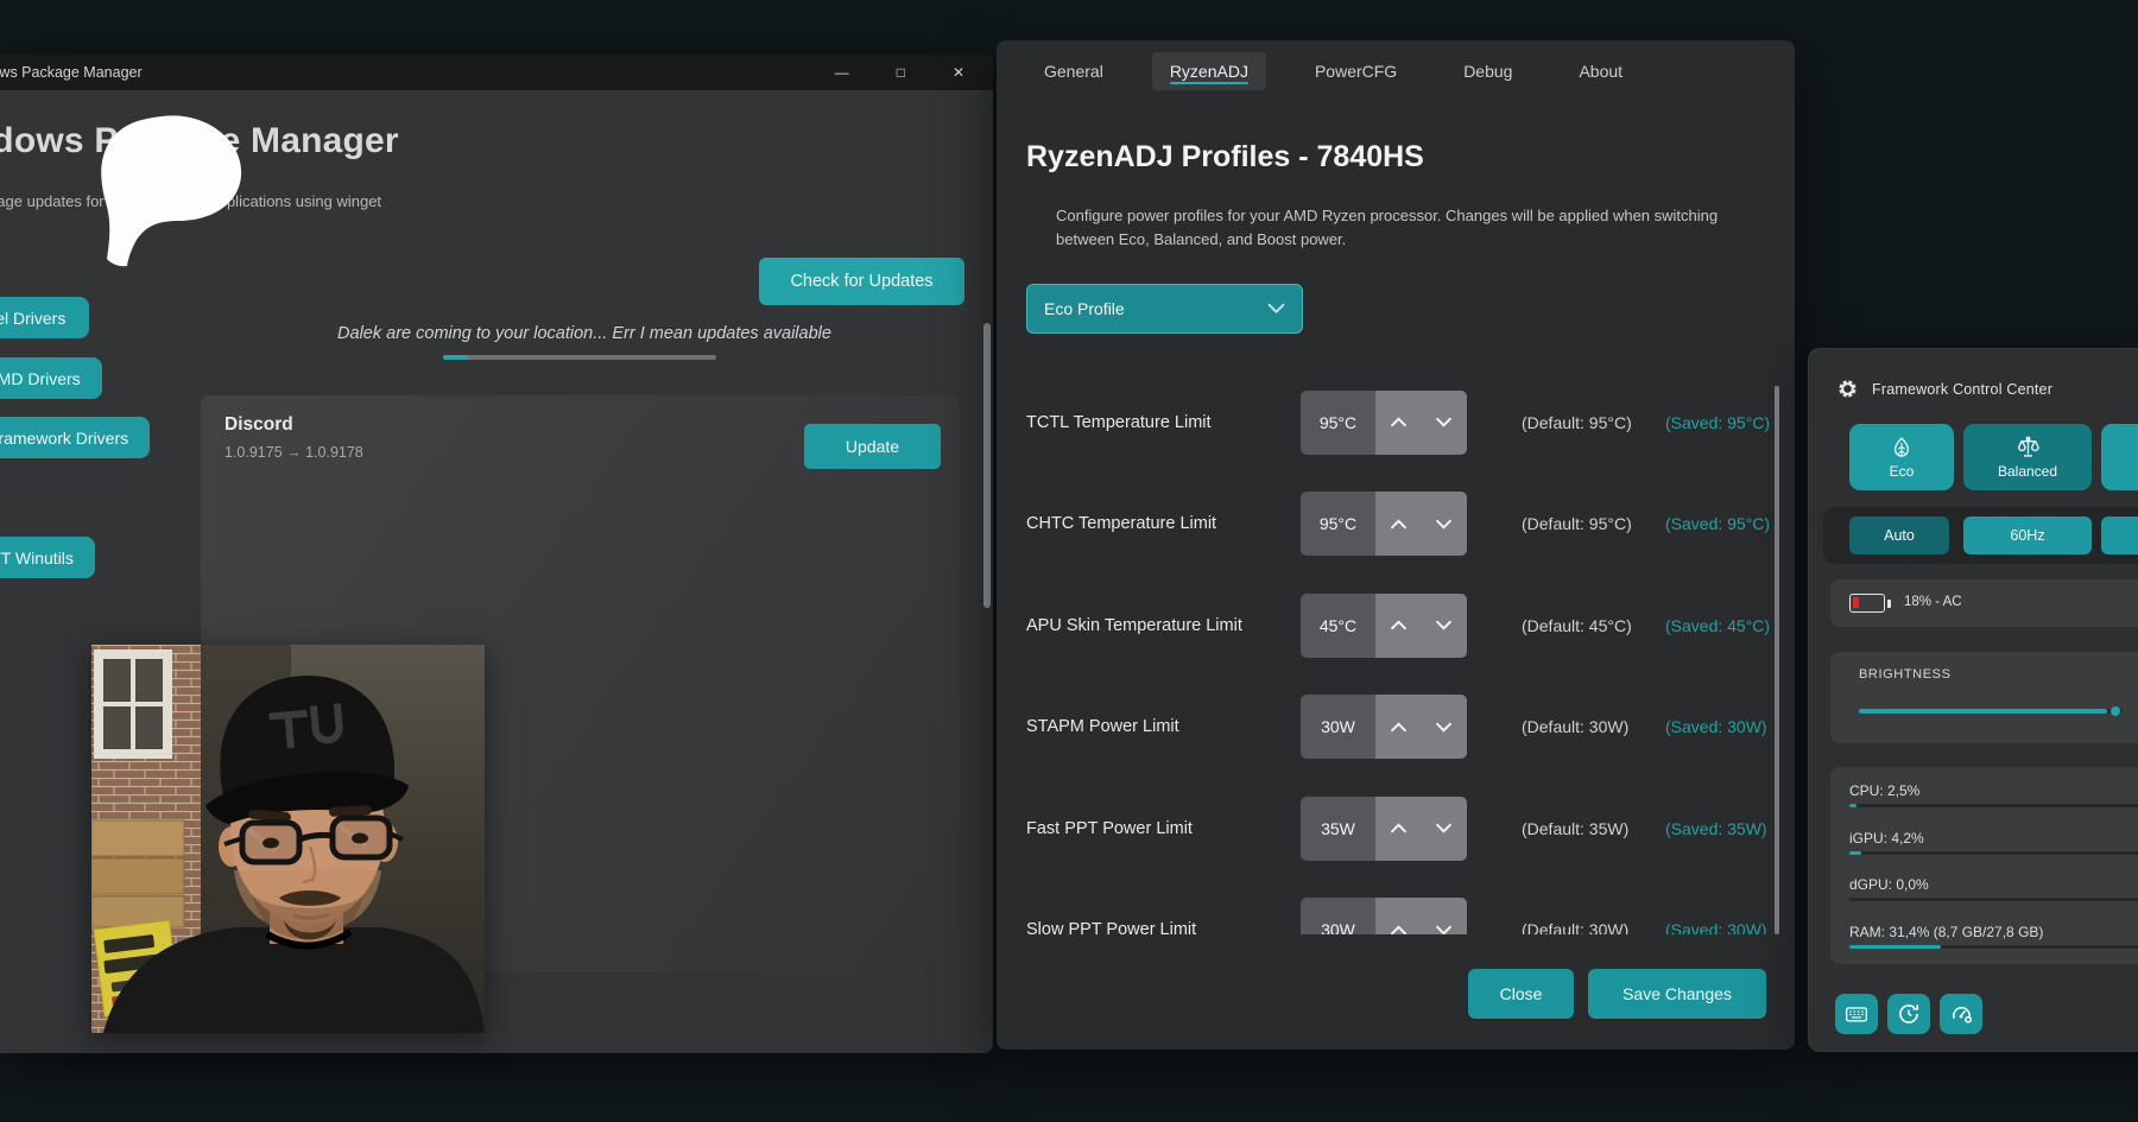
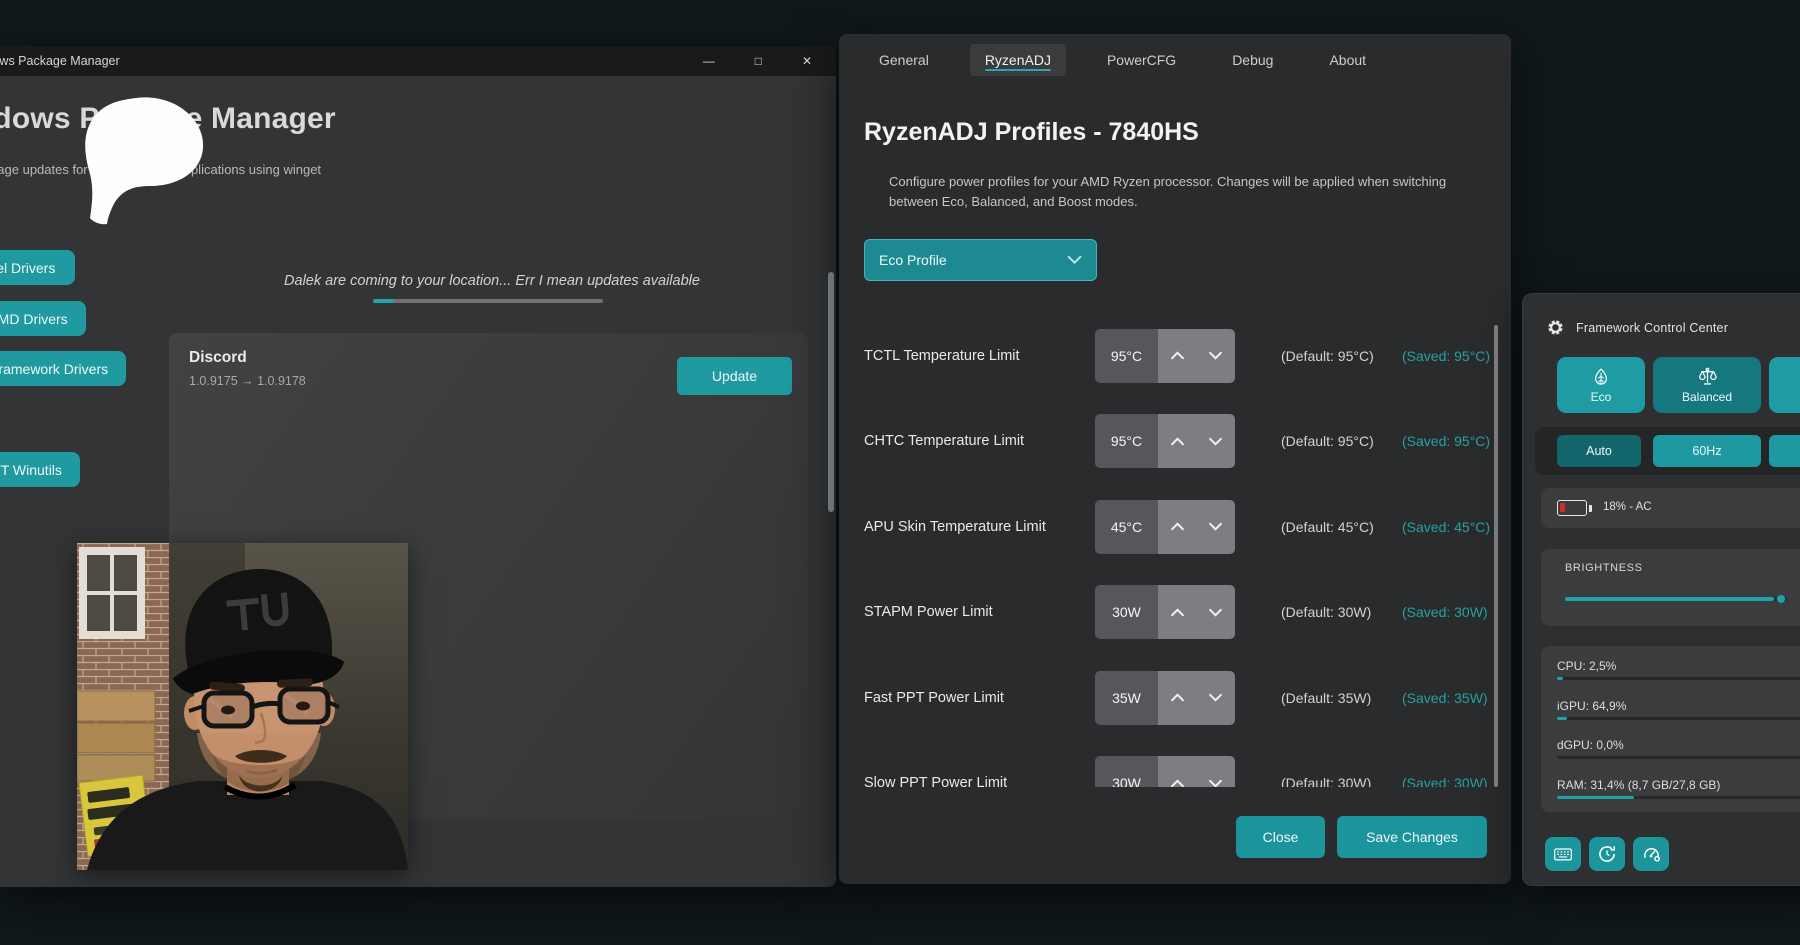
  ws Package Manager
  —
  □
  ✕
  el Drivers
  MD Drivers
  ramework Drivers
  T Winutils
- Check for Updates
  Dalek are coming to your location... Err I mean updates available
  Discord
  1.0.9175 → 1.0.9178
  Update
  General
  RyzenADJ
  PowerCFG
  Debug
  About
  RyzenADJ Profiles - 7840HS
- Configure power profiles for your AMD Ryzen processor. Changes will be applied when switching between Eco, Balanced, and Boost power.
+ Configure power profiles for your AMD Ryzen processor. Changes will be applied when switching between Eco, Balanced, and Boost modes.
  Eco Profile
  TCTL Temperature Limit
  95°C
  (Default: 95°C)
  (Saved: 95°C)
  CHTC Temperature Limit
  95°C
  (Default: 95°C)
  (Saved: 95°C)
  APU Skin Temperature Limit
  45°C
  (Default: 45°C)
  (Saved: 45°C)
  STAPM Power Limit
  30W
  (Default: 30W)
  (Saved: 30W)
  Fast PPT Power Limit
  35W
  (Default: 35W)
  (Saved: 35W)
  Slow PPT Power Limit
  30W
  (Default: 30W)
  (Saved: 30W)
  Close
  Save Changes
  Framework Control Center
  Eco
  Balanced
  Auto
  60Hz
  18% - AC
  BRIGHTNESS
  CPU: 2,5%
- iGPU: 4,2%
+ iGPU: 64,9%
  dGPU: 0,0%
  RAM: 31,4% (8,7 GB/27,8 GB)
